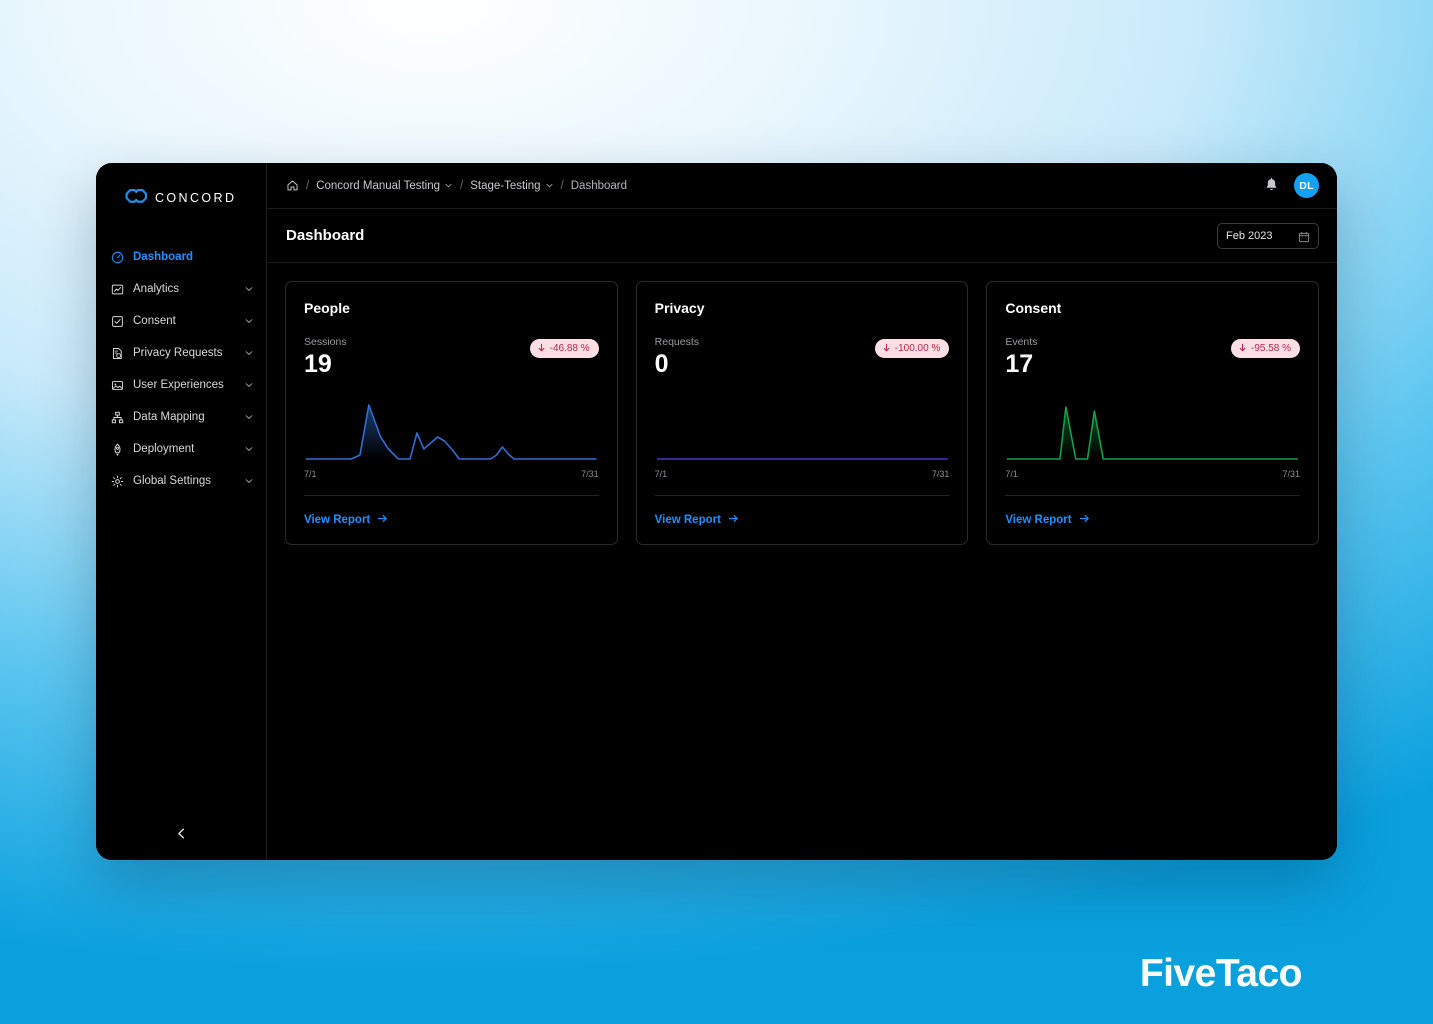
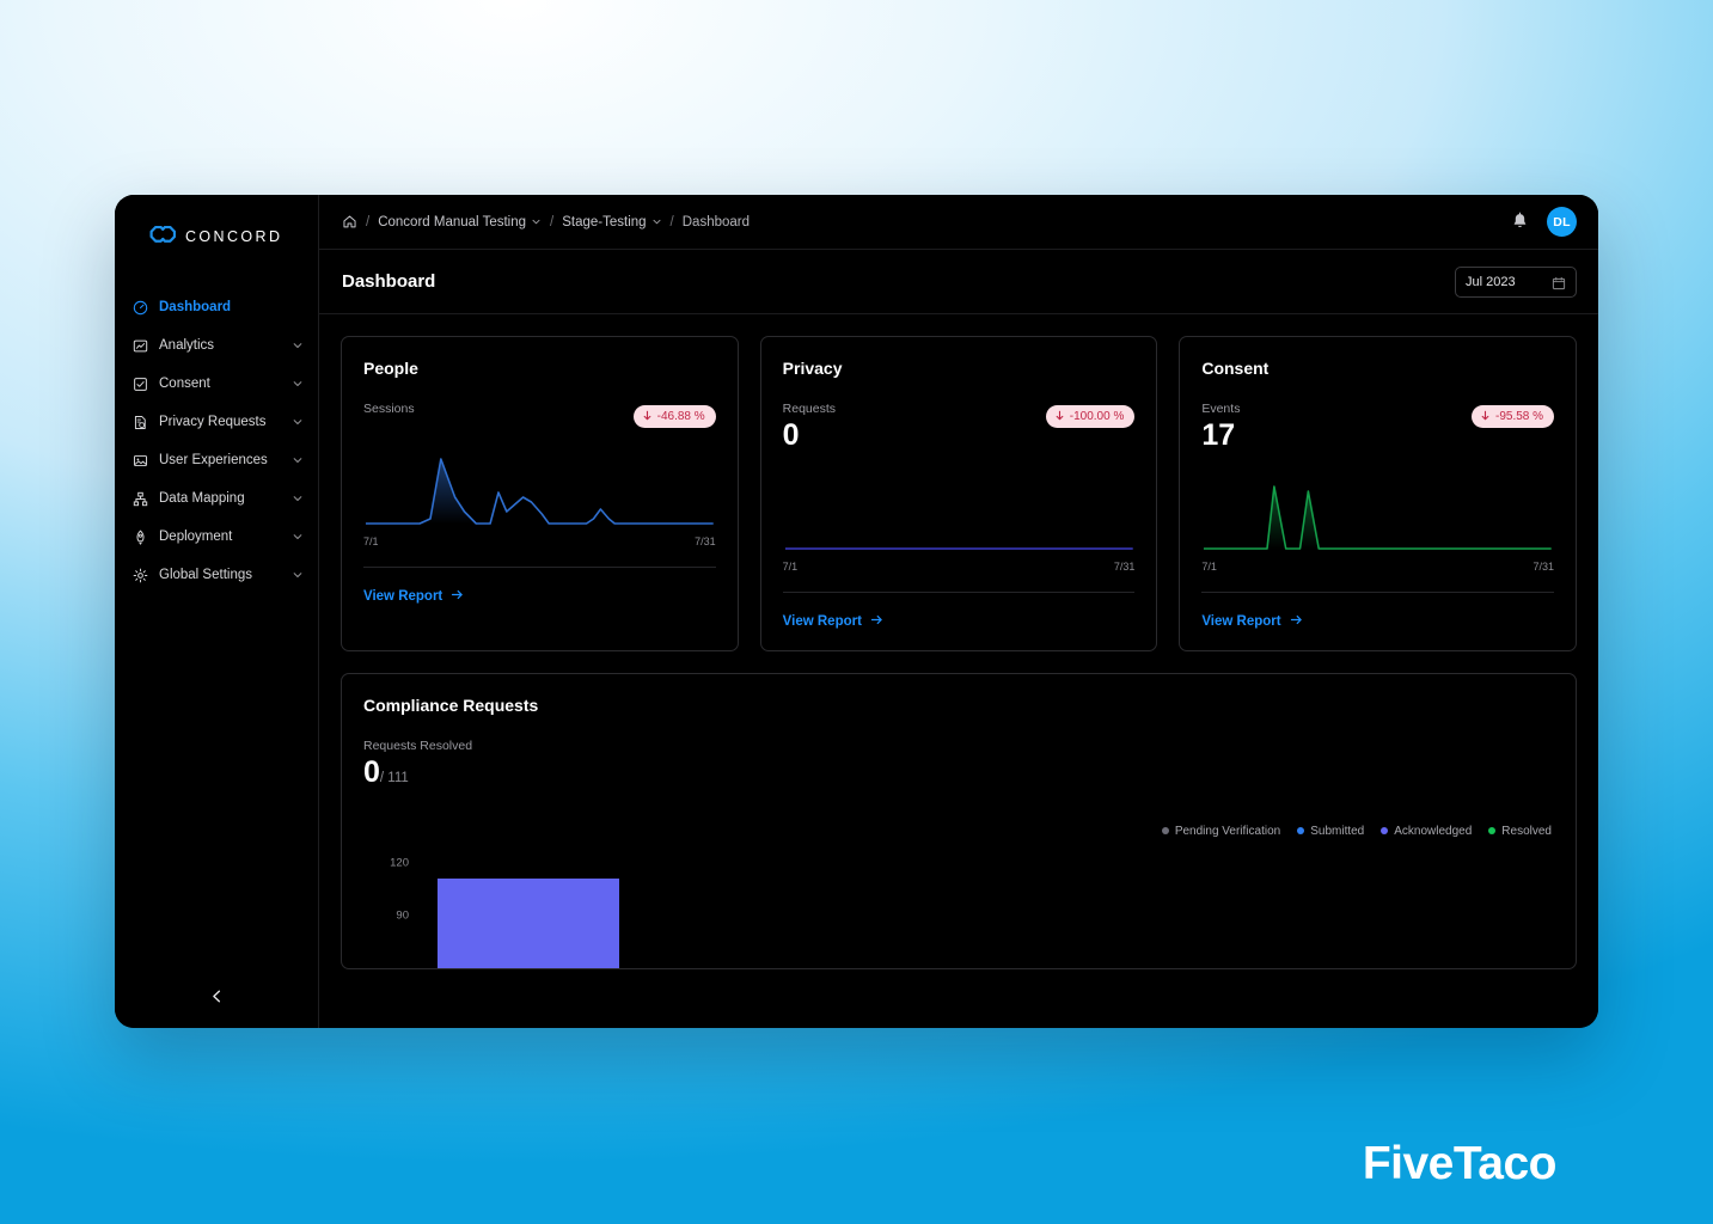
  CONCORD
  Dashboard
  Analytics
  Consent
  Privacy Requests
  User Experiences
  Data Mapping
  Deployment
  Global Settings
  /
  Concord Manual Testing
  /
  Stage-Testing
  /
  Dashboard
  DL
  Dashboard
- Feb 2023
+ Jul 2023
  People
  Sessions
- 19
  -46.88 %
  7/1
  7/31
  View Report
  Privacy
  Requests
  0
  -100.00 %
  7/1
  7/31
  View Report
  Consent
  Events
  17
  -95.58 %
  7/1
  7/31
  View Report
+ Compliance Requests
+ Requests Resolved
+ 0/ 111
+ Pending Verification
+ Submitted
+ Acknowledged
+ Resolved
+ 120
+ 90
  FiveTaco
